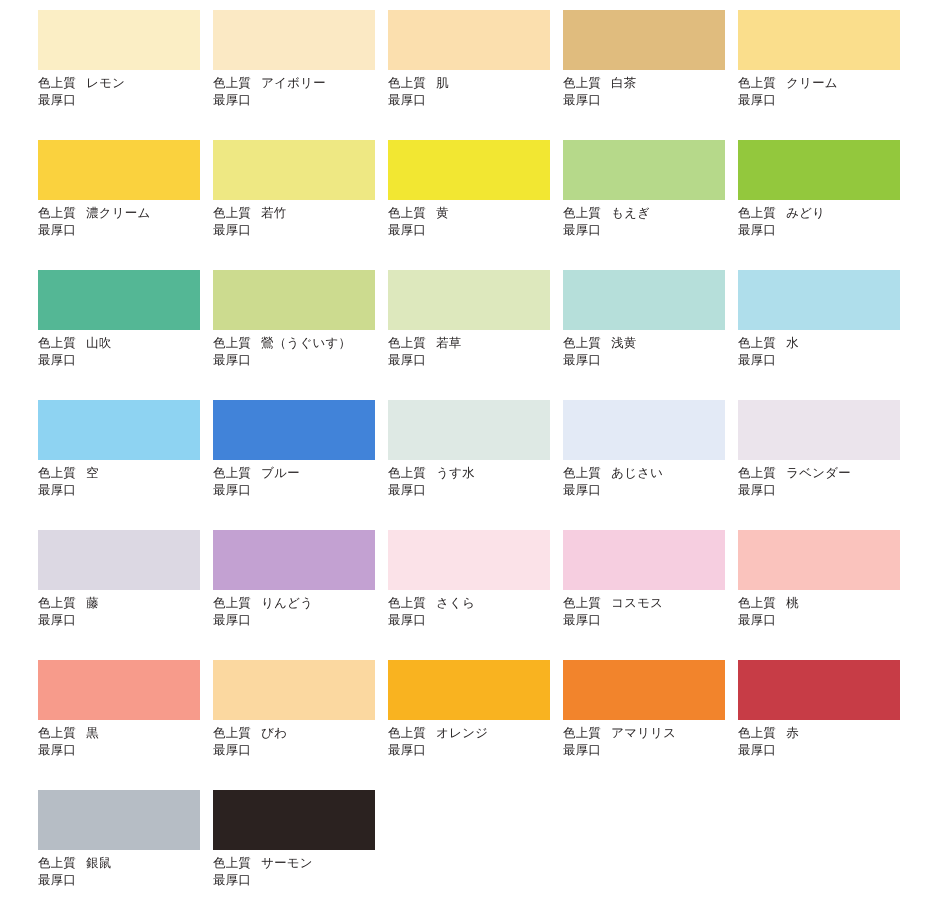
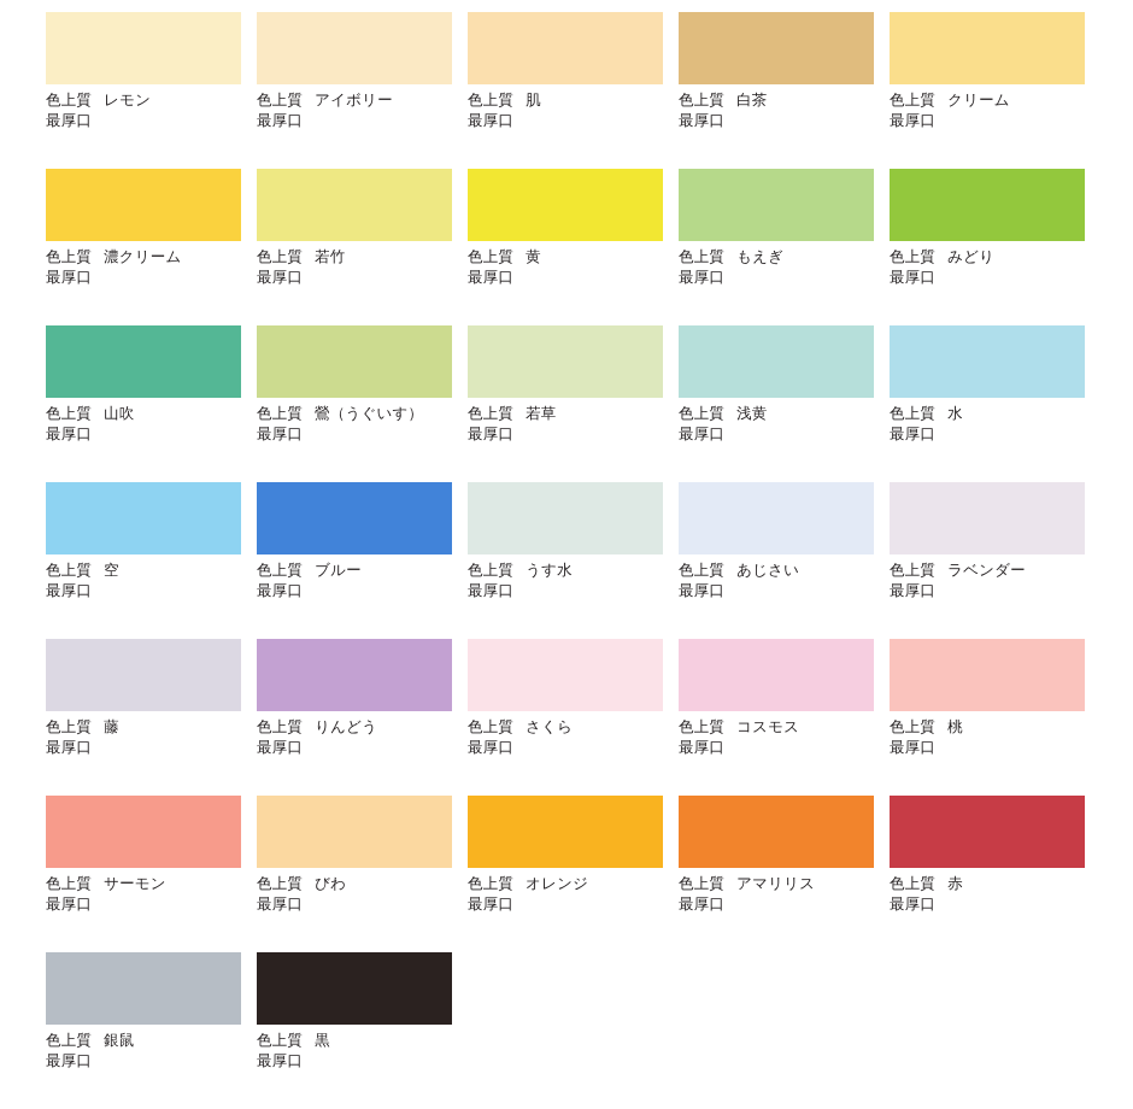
  色上質 レモン
  最厚口
  色上質 アイボリー
  最厚口
  色上質 肌
  最厚口
  色上質 白茶
  最厚口
  色上質 クリーム
  最厚口
  色上質 濃クリーム
  最厚口
  色上質 若竹
  最厚口
  色上質 黄
  最厚口
  色上質 もえぎ
  最厚口
  色上質 みどり
  最厚口
  色上質 山吹
  最厚口
  色上質 鶯（うぐいす）
  最厚口
  色上質 若草
  最厚口
  色上質 浅黄
  最厚口
  色上質 水
  最厚口
  色上質 空
  最厚口
  色上質 ブルー
  最厚口
  色上質 うす水
  最厚口
  色上質 あじさい
  最厚口
  色上質 ラベンダー
  最厚口
  色上質 藤
  最厚口
  色上質 りんどう
  最厚口
  色上質 さくら
  最厚口
  色上質 コスモス
  最厚口
  色上質 桃
  最厚口
- 色上質 黒
+ 色上質 サーモン
  最厚口
  色上質 びわ
  最厚口
  色上質 オレンジ
  最厚口
  色上質 アマリリス
  最厚口
  色上質 赤
  最厚口
  色上質 銀鼠
  最厚口
- 色上質 サーモン
+ 色上質 黒
  最厚口
